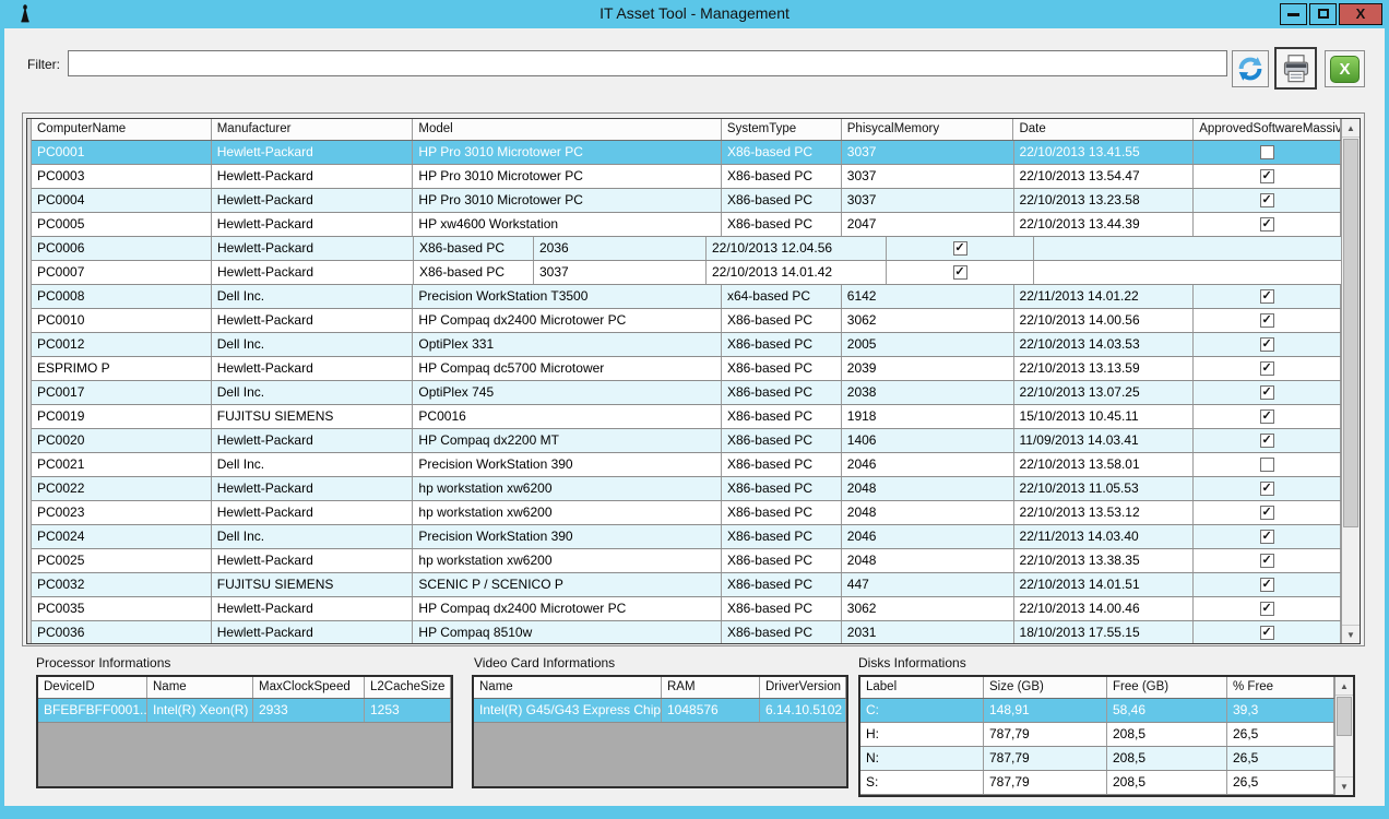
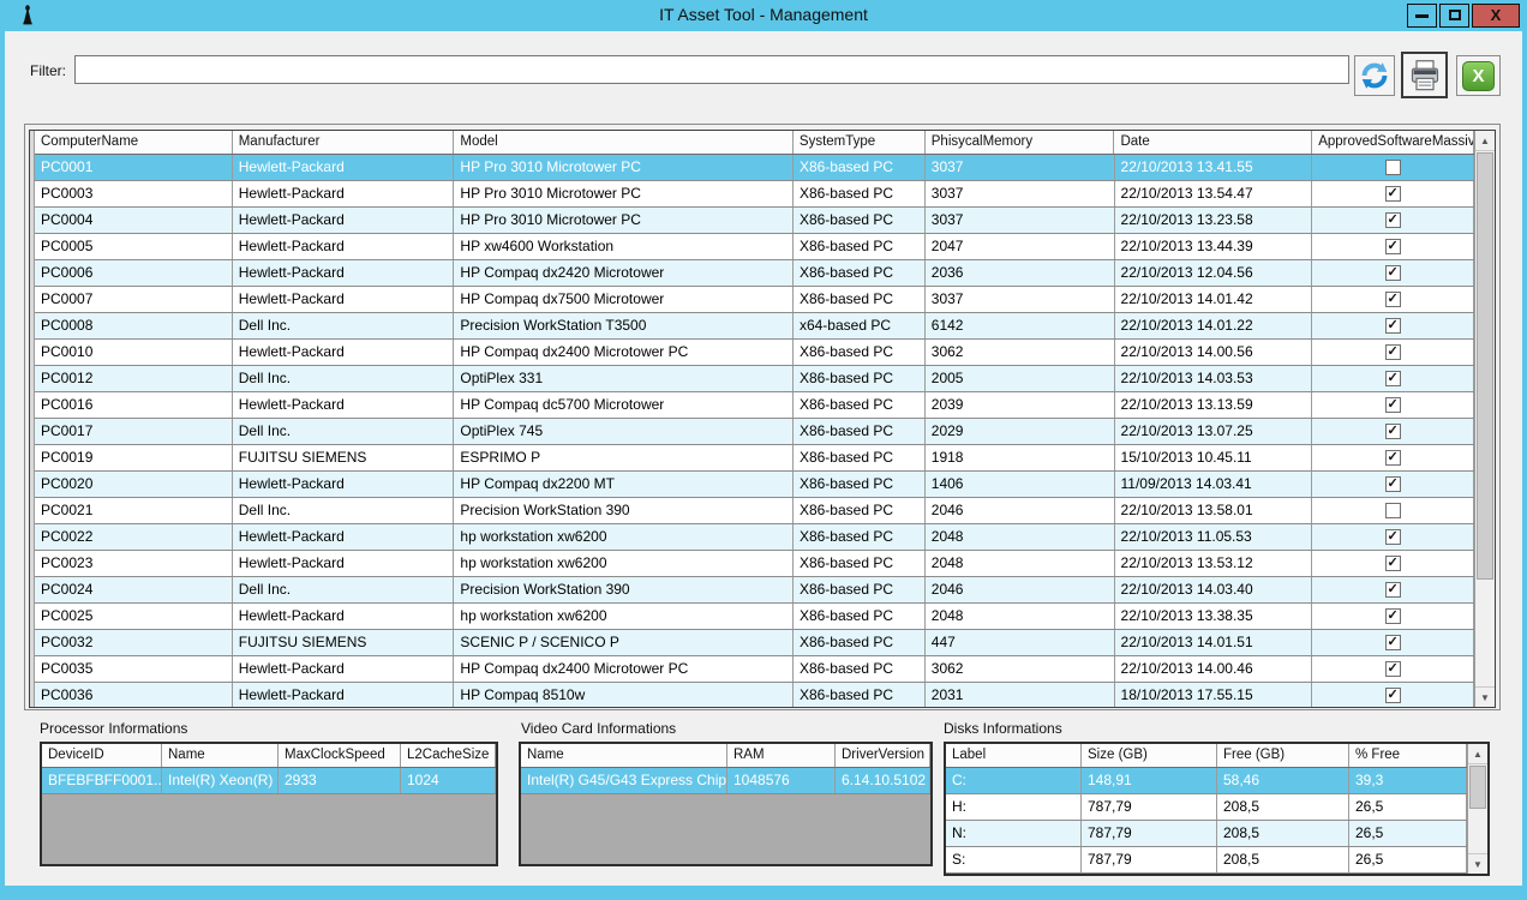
  IT Asset Tool - Management
  X
  Filter:
  X
  ComputerName
  Manufacturer
  Model
  SystemType
  PhisycalMemory
  Date
  ApprovedSoftwareMassiv
  PC0001
  Hewlett-Packard
  HP Pro 3010 Microtower PC
  X86-based PC
  3037
  22/10/2013 13.41.55
  PC0003
  Hewlett-Packard
  HP Pro 3010 Microtower PC
  X86-based PC
  3037
  22/10/2013 13.54.47
  ✓
  PC0004
  Hewlett-Packard
  HP Pro 3010 Microtower PC
  X86-based PC
  3037
  22/10/2013 13.23.58
  ✓
  PC0005
  Hewlett-Packard
  HP xw4600 Workstation
  X86-based PC
  2047
  22/10/2013 13.44.39
  ✓
  PC0006
  Hewlett-Packard
+ HP Compaq dx2420 Microtower
  X86-based PC
  2036
  22/10/2013 12.04.56
  ✓
  PC0007
  Hewlett-Packard
+ HP Compaq dx7500 Microtower
  X86-based PC
  3037
  22/10/2013 14.01.42
  ✓
  PC0008
  Dell Inc.
  Precision WorkStation T3500
  x64-based PC
  6142
- 22/11/2013 14.01.22
+ 22/10/2013 14.01.22
  ✓
  PC0010
  Hewlett-Packard
  HP Compaq dx2400 Microtower PC
  X86-based PC
  3062
  22/10/2013 14.00.56
  ✓
  PC0012
  Dell Inc.
  OptiPlex 331
  X86-based PC
  2005
  22/10/2013 14.03.53
  ✓
- ESPRIMO P
+ PC0016
  Hewlett-Packard
  HP Compaq dc5700 Microtower
  X86-based PC
  2039
  22/10/2013 13.13.59
  ✓
  PC0017
  Dell Inc.
  OptiPlex 745
  X86-based PC
- 2038
+ 2029
  22/10/2013 13.07.25
  ✓
  PC0019
  FUJITSU SIEMENS
- PC0016
+ ESPRIMO P
  X86-based PC
  1918
  15/10/2013 10.45.11
  ✓
  PC0020
  Hewlett-Packard
  HP Compaq dx2200 MT
  X86-based PC
  1406
  11/09/2013 14.03.41
  ✓
  PC0021
  Dell Inc.
  Precision WorkStation 390
  X86-based PC
  2046
  22/10/2013 13.58.01
  PC0022
  Hewlett-Packard
  hp workstation xw6200
  X86-based PC
  2048
  22/10/2013 11.05.53
  ✓
  PC0023
  Hewlett-Packard
  hp workstation xw6200
  X86-based PC
  2048
  22/10/2013 13.53.12
  ✓
  PC0024
  Dell Inc.
  Precision WorkStation 390
  X86-based PC
  2046
- 22/11/2013 14.03.40
+ 22/10/2013 14.03.40
  ✓
  PC0025
  Hewlett-Packard
  hp workstation xw6200
  X86-based PC
  2048
  22/10/2013 13.38.35
  ✓
  PC0032
  FUJITSU SIEMENS
  SCENIC P / SCENICO P
  X86-based PC
  447
  22/10/2013 14.01.51
  ✓
  PC0035
  Hewlett-Packard
  HP Compaq dx2400 Microtower PC
  X86-based PC
  3062
  22/10/2013 14.00.46
  ✓
  PC0036
  Hewlett-Packard
  HP Compaq 8510w
  X86-based PC
  2031
  18/10/2013 17.55.15
  ✓
  ▲
  ▼
  Processor Informations
  Video Card Informations
  Disks Informations
  DeviceID
  Name
  MaxClockSpeed
  L2CacheSize
  BFEBFBFF0001..
  Intel(R) Xeon(R)
  2933
- 1253
+ 1024
  Name
  RAM
  DriverVersion
  Intel(R) G45/G43 Express Chip
  1048576
  6.14.10.5102
  Label
  Size (GB)
  Free (GB)
  % Free
  C:
  148,91
  58,46
  39,3
  H:
  787,79
  208,5
  26,5
  N:
  787,79
  208,5
  26,5
  S:
  787,79
  208,5
  26,5
  ▲
  ▼
